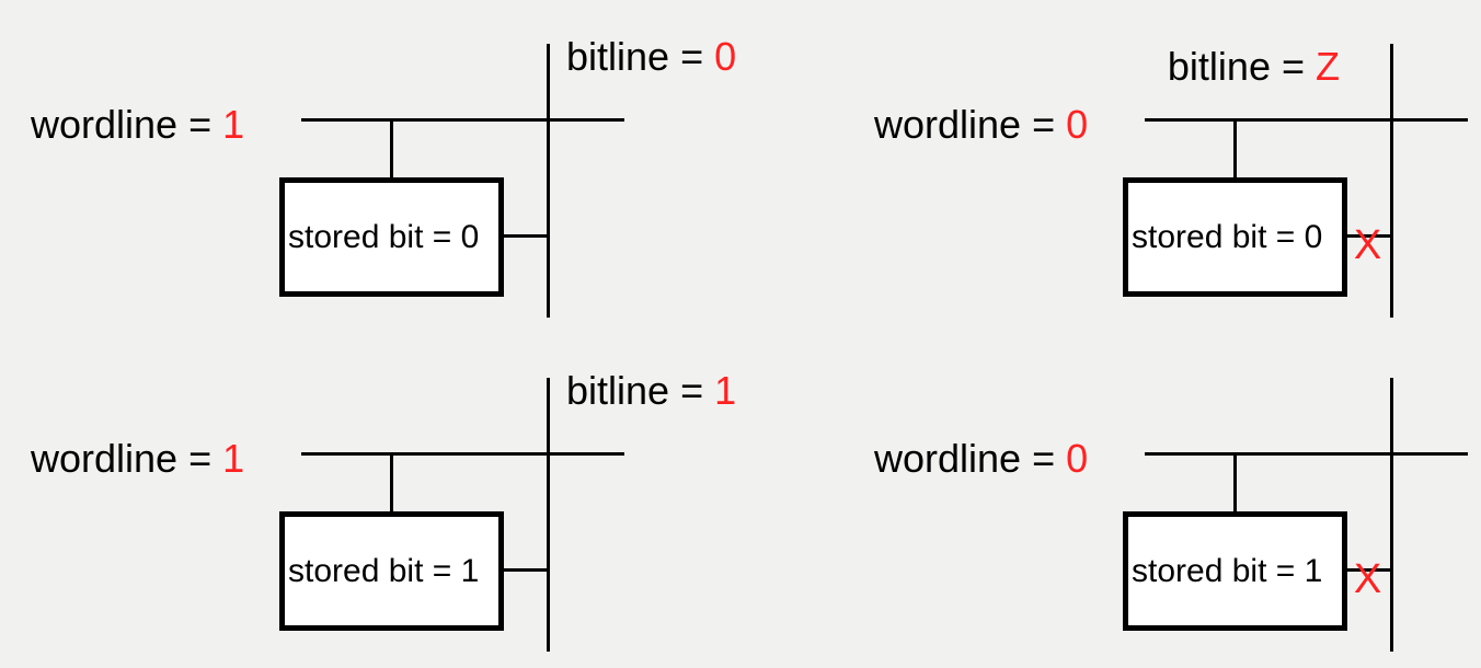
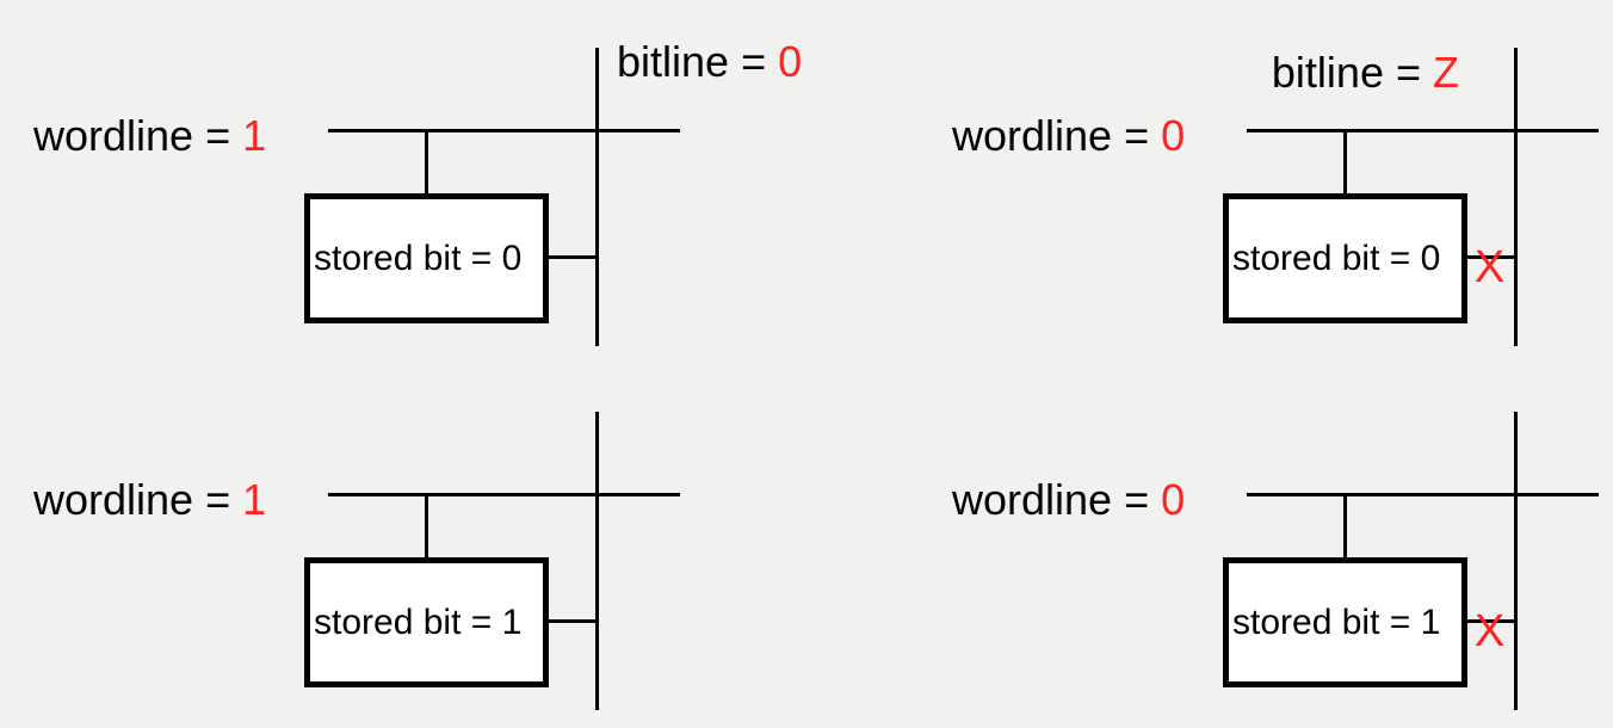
  wordline = 1
  bitline = 0
  stored bit = 0
  wordline = 0
  bitline = Z
  stored bit = 0
  X
  wordline = 1
- bitline = 1
  stored bit = 1
  wordline = 0
  stored bit = 1
  X
